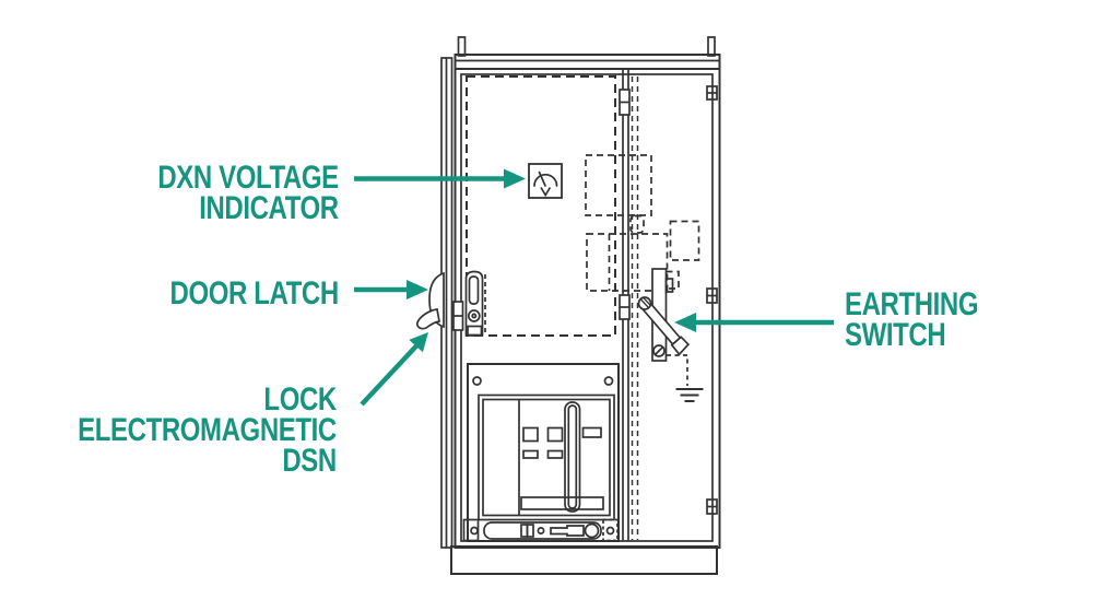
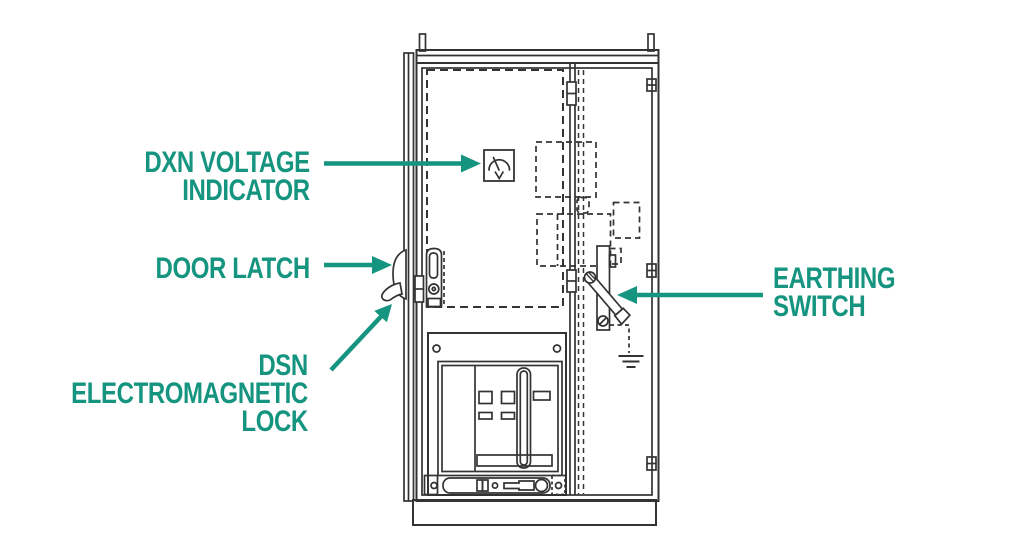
  DXN VOLTAGE
  INDICATOR
  DOOR LATCH
- LOCK
+ DSN
  ELECTROMAGNETIC
- DSN
+ LOCK
  EARTHING
  SWITCH
